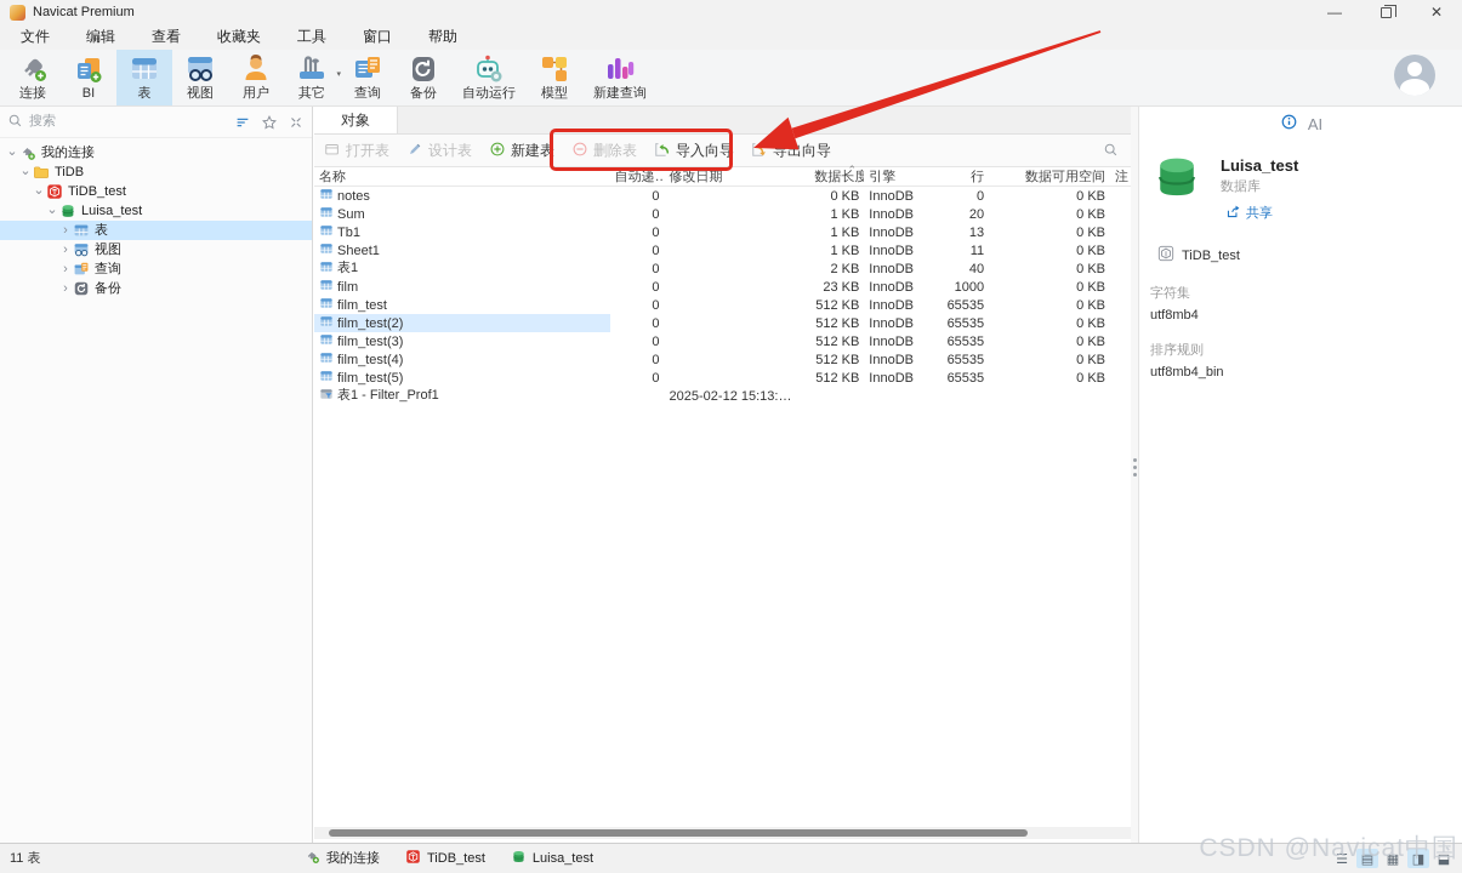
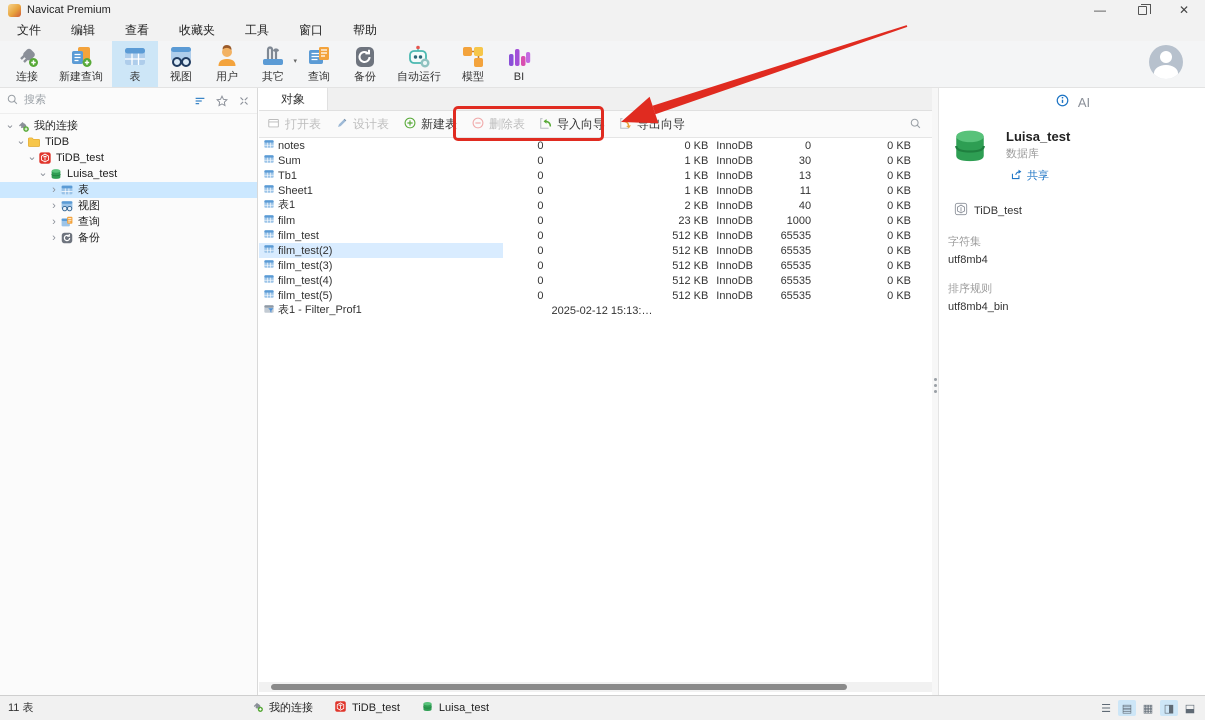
  Navicat Premium
  —
  ✕
  文件
  编辑
  查看
  收藏夹
  工具
  窗口
  帮助
  连接
- BI
+ 新建查询
  表
  视图
  用户
  其它
  查询
  备份
  自动运行
  模型
- 新建查询
+ BI
  搜索
  ⌄
  我的连接
  ⌄
  TiDB
  ⌄
  TiDB_test
  ⌄
  Luisa_test
  ›
  表
  ›
  视图
  ›
  查询
  ›
  备份
  对象
  打开表
  设计表
  新建表
  删除表
  导入向导
  导出向导
- 名称
- 自动递…
- 修改日期
- 数据长度
- ⌃
- 引擎
- 行
- 数据可用空间
- 注
  notes
  0
  0 KB
  InnoDB
  0
  0 KB
  Sum
  0
  1 KB
  InnoDB
- 20
+ 30
  0 KB
  Tb1
  0
  1 KB
  InnoDB
  13
  0 KB
  Sheet1
  0
  1 KB
  InnoDB
  11
  0 KB
  表1
  0
  2 KB
  InnoDB
  40
  0 KB
  film
  0
  23 KB
  InnoDB
  1000
  0 KB
  film_test
  0
  512 KB
  InnoDB
  65535
  0 KB
  film_test(2)
  0
  512 KB
  InnoDB
  65535
  0 KB
  film_test(3)
  0
  512 KB
  InnoDB
  65535
  0 KB
  film_test(4)
  0
  512 KB
  InnoDB
  65535
  0 KB
  film_test(5)
  0
  512 KB
  InnoDB
  65535
  0 KB
  表1 - Filter_Prof1
  2025-02-12 15:13:…
  AI
  Luisa_test
  数据库
  共享
  TiDB_test
  字符集
  utf8mb4
  排序规则
  utf8mb4_bin
  11 表
  我的连接
  TiDB_test
  Luisa_test
  ☰
  ▤
  ▦
  ◨
  ⬓
- CSDN @Navicat中国
